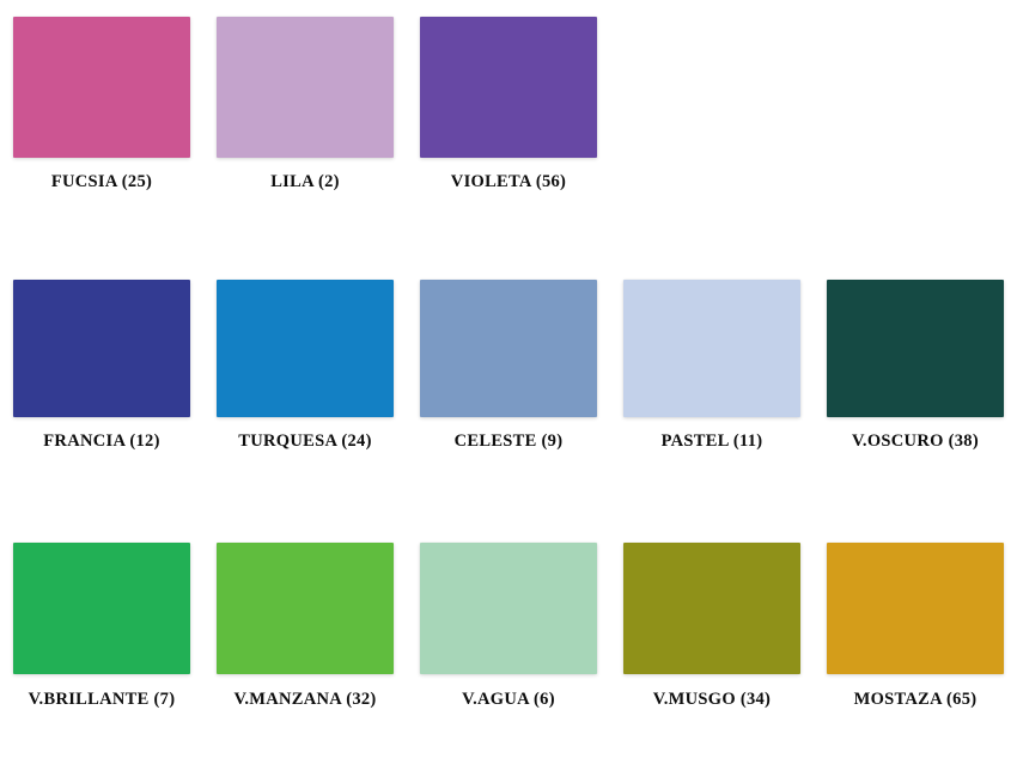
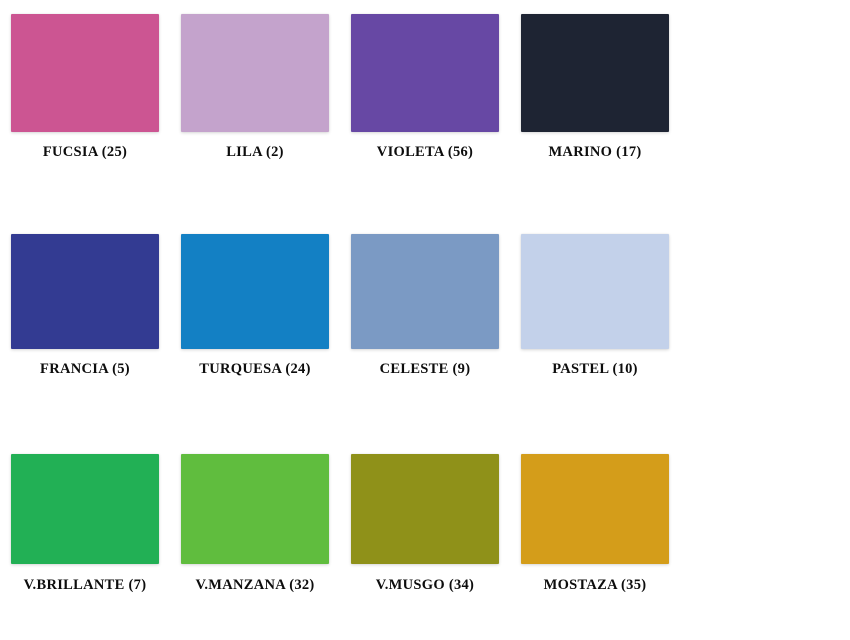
  FUCSIA (25)
  LILA (2)
  VIOLETA (56)
+ MARINO (17)
- FRANCIA (12)
+ FRANCIA (5)
  TURQUESA (24)
  CELESTE (9)
- PASTEL (11)
+ PASTEL (10)
- V.OSCURO (38)
  V.BRILLANTE (7)
  V.MANZANA (32)
- V.AGUA (6)
  V.MUSGO (34)
- MOSTAZA (65)
+ MOSTAZA (35)
